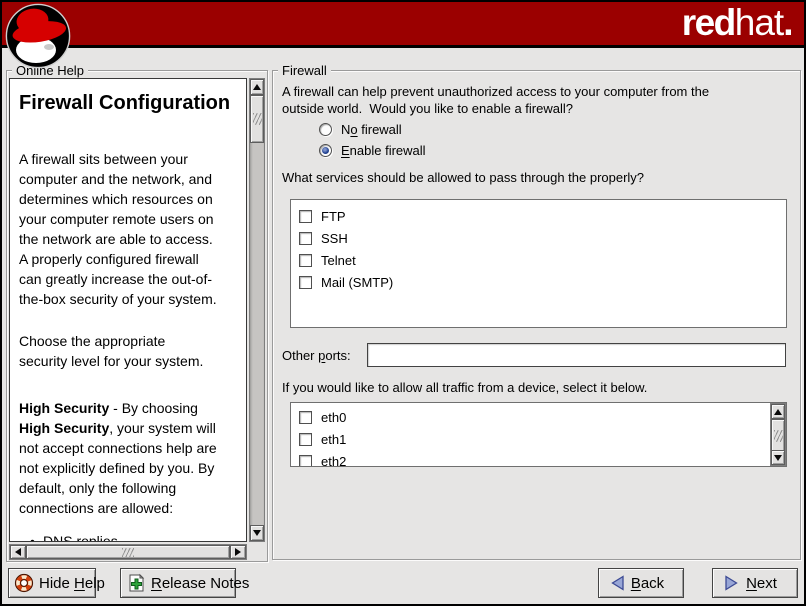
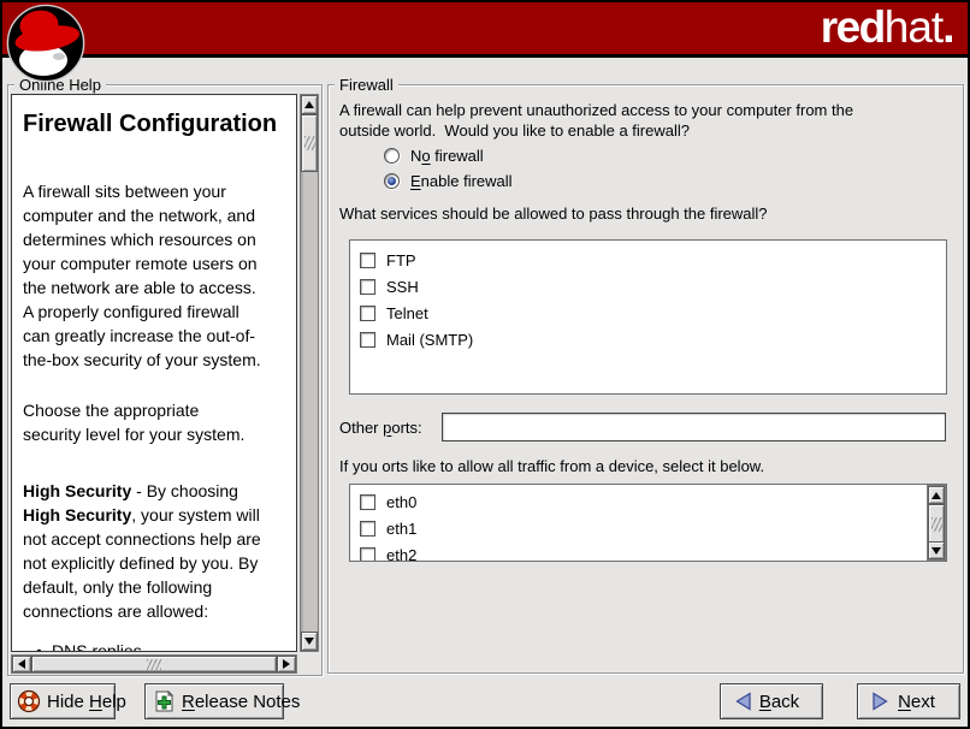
  redhat.
  Online Help
  Firewall Configuration
  A firewall sits between your
  computer and the network, and
  determines which resources on
  your computer remote users on
  the network are able to access.
  A properly configured firewall
  can greatly increase the out-of-
  the-box security of your system.
  Choose the appropriate
  security level for your system.
  High Security - By choosing
  High Security, your system will
  not accept connections help are
  not explicitly defined by you. By
  default, only the following
  connections are allowed:
  Firewall
  A firewall can help prevent unauthorized access to your computer from the
  outside world. Would you like to enable a firewall?
  No firewall
  Enable firewall
- What services should be allowed to pass through the properly?
+ What services should be allowed to pass through the firewall?
  FTP
  SSH
  Telnet
  Mail (SMTP)
  Other ports:
- If you would like to allow all traffic from a device, select it below.
+ If you orts like to allow all traffic from a device, select it below.
  eth0
  eth1
  eth2
  Hide Help
  Release Notes
  Back
  Next
